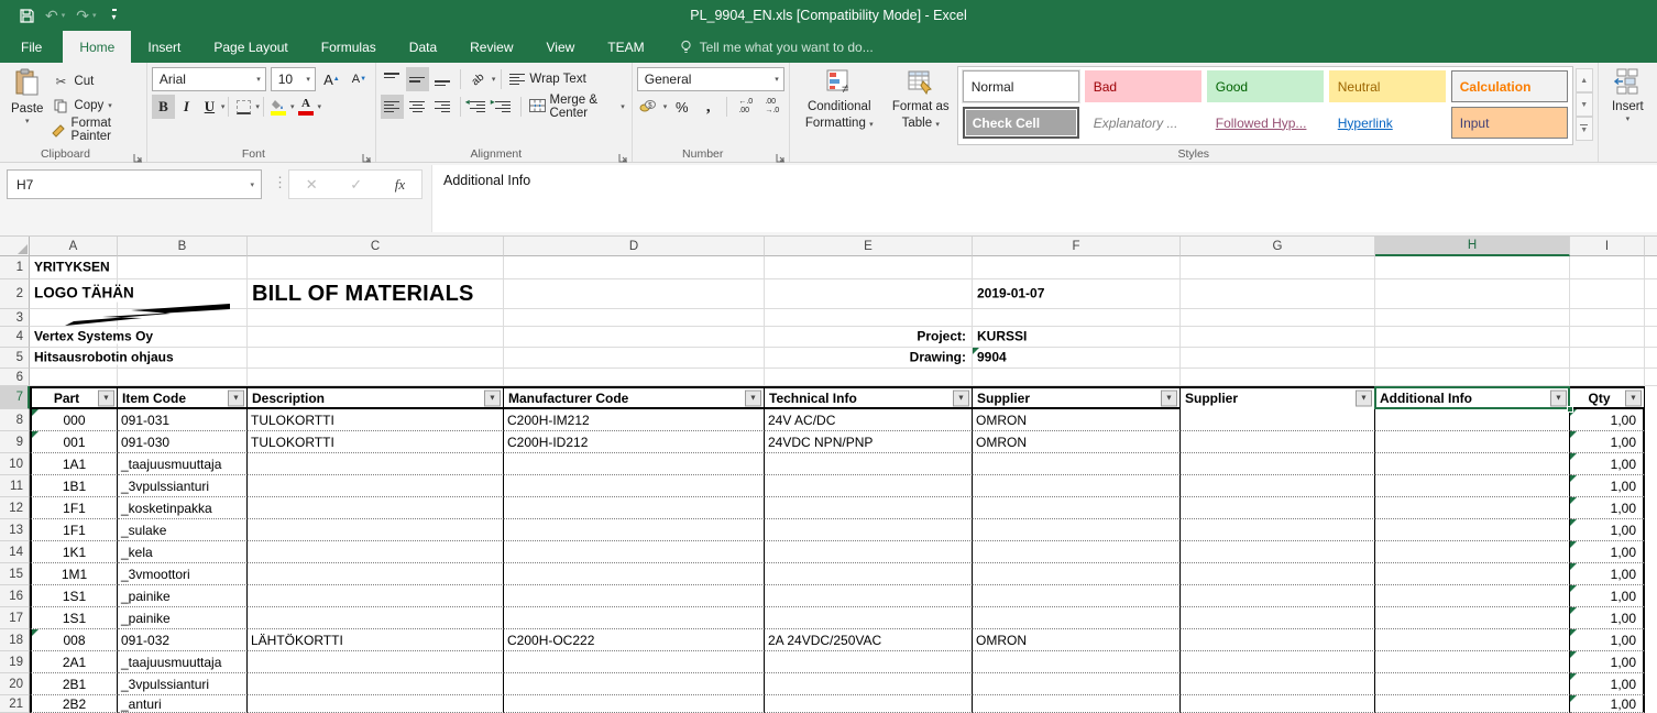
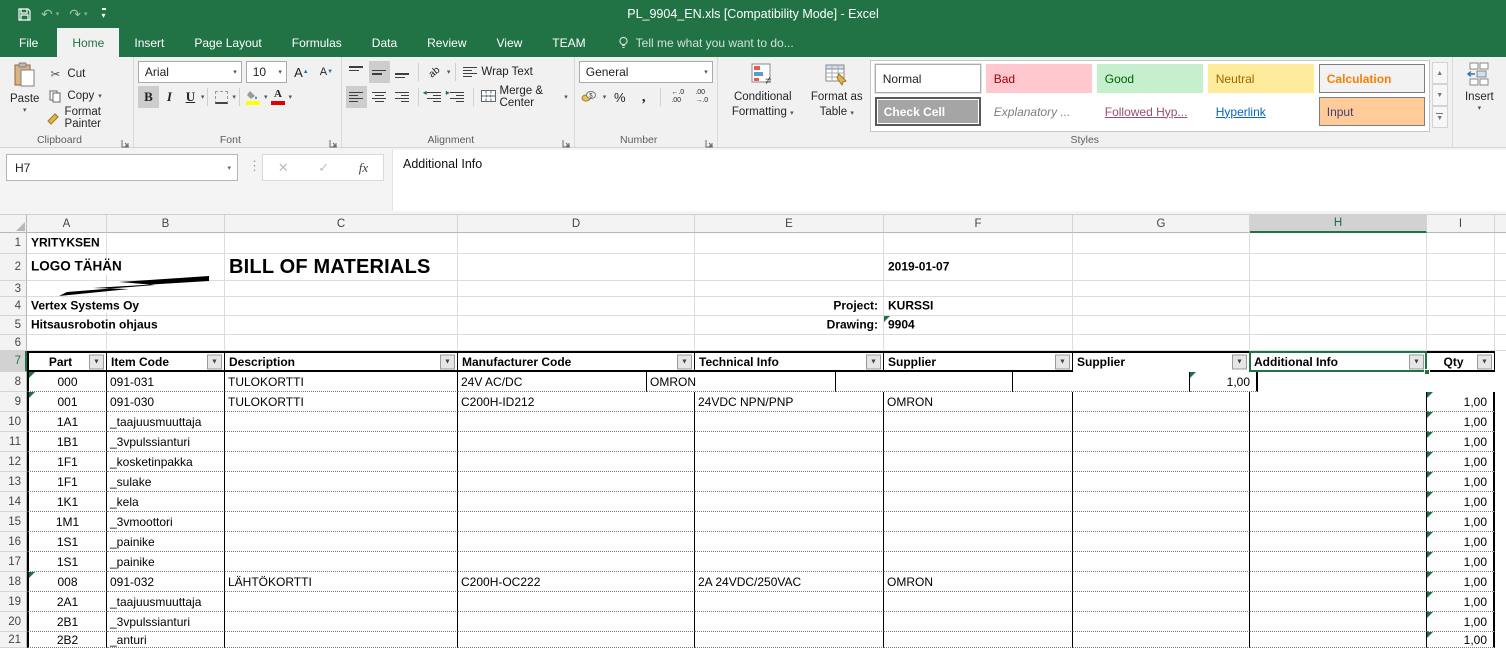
  ↶
  ↷
  ▾
  PL_9904_EN.xls [Compatibility Mode] - Excel
  File
  Home
  Insert
  Page Layout
  Formulas
  Data
  Review
  View
  TEAM
  Tell me what you want to do...
  Paste
  ✂
  Cut
  Copy
  Format Painter
  Clipboard
  Arial
  10
  A
  A
  B
  I
  U
  A
  Font
  Wrap Text
  ◂
  ▸
  Merge & Center
  Alignment
  General
  %
  ,
  Number
  ≠
  Conditional
  Formatting
  Format as
  Table
  Normal
  Bad
  Good
  Neutral
  Calculation
  Check Cell
  Explanatory ...
  Followed Hyp...
  Hyperlink
  Input
  Styles
  Insert
  H7
  ⋮
  ✕
  ✓
  fx
  Additional Info
  A
  B
  C
  D
  E
  F
  G
  H
  I
  1
  YRITYKSEN
  2
  LOGO TÄHÄN
  BILL OF MATERIALS
  2019-01-07
  3
  4
  Vertex Systems Oy
  Project:
  KURSSI
  5
  Hitsausrobotin ohjaus
  Drawing:
  9904
  6
  7
  Part
  Item Code
  Description
  Manufacturer Code
  Technical Info
  Supplier
  Supplier
  Additional Info
  Qty
  8
  000
  091-031
  TULOKORTTI
- C200H-IM212
  24V AC/DC
  OMRON
  1,00
  9
  001
  091-030
  TULOKORTTI
  C200H-ID212
  24VDC NPN/PNP
  OMRON
  1,00
  10
  1A1
  _taajuusmuuttaja
  1,00
  11
  1B1
  _3vpulssianturi
  1,00
  12
  1F1
  _kosketinpakka
  1,00
  13
  1F1
  _sulake
  1,00
  14
  1K1
  _kela
  1,00
  15
  1M1
  _3vmoottori
  1,00
  16
  1S1
  _painike
  1,00
  17
  1S1
  _painike
  1,00
  18
  008
  091-032
  LÄHTÖKORTTI
  C200H-OC222
  2A 24VDC/250VAC
  OMRON
  1,00
  19
  2A1
  _taajuusmuuttaja
  1,00
  20
  2B1
  _3vpulssianturi
  1,00
  21
  2B2
  _anturi
  1,00
